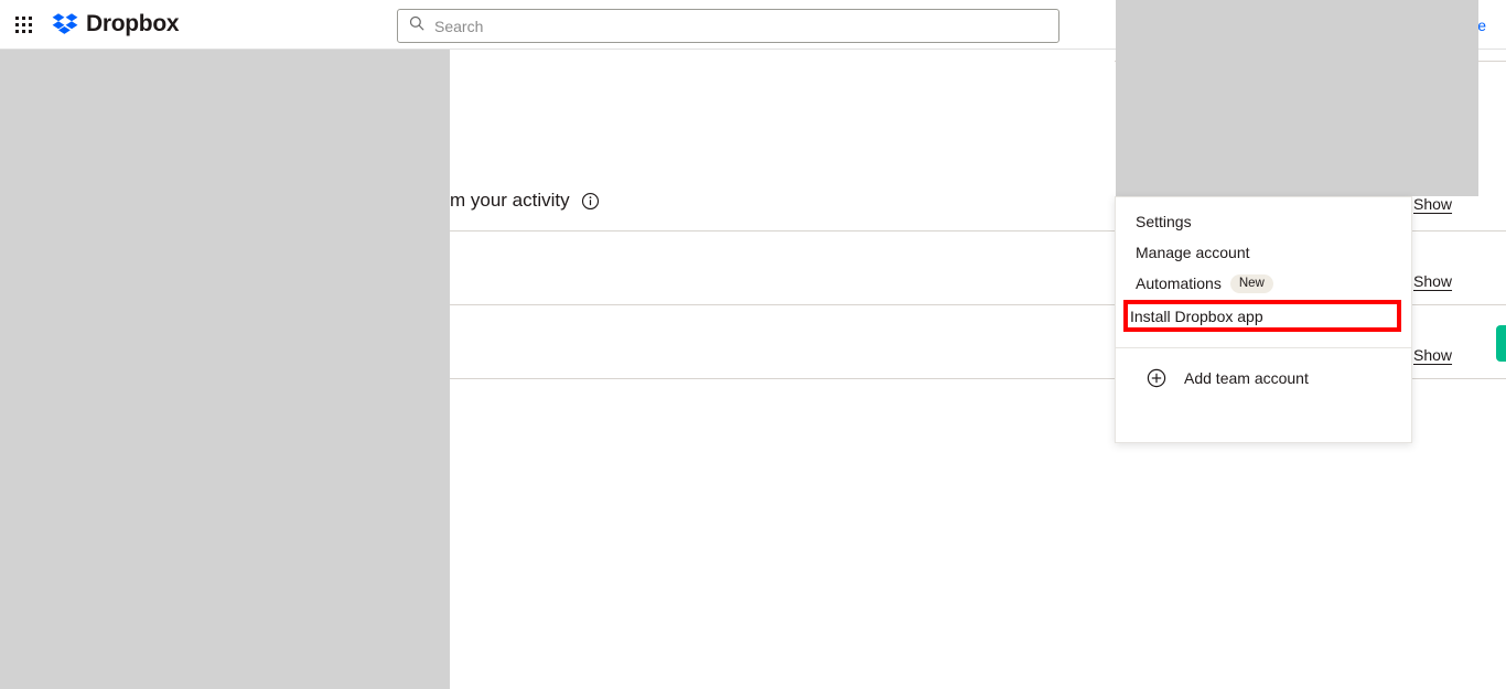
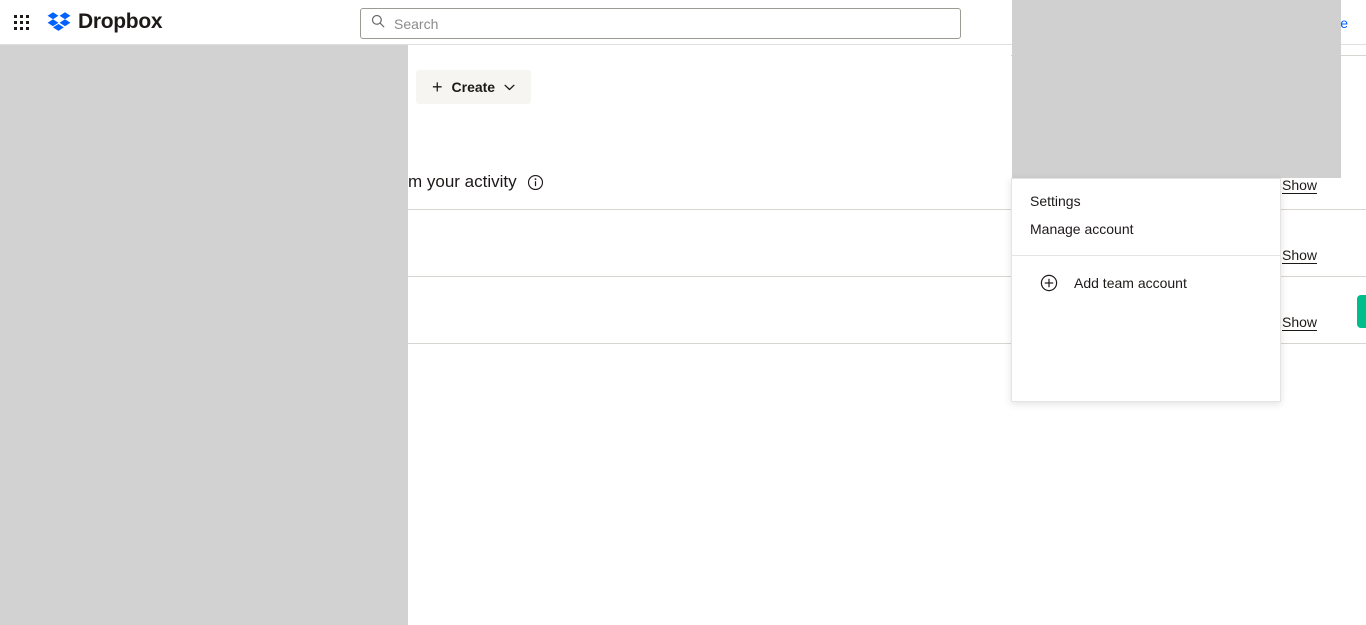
  Dropbox
  Search
  e
+ +
+ Create
  m your activity
  Show
  Show
  Show
  Settings
  Manage account
- Automations
- New
- Install Dropbox app
  Add team account
